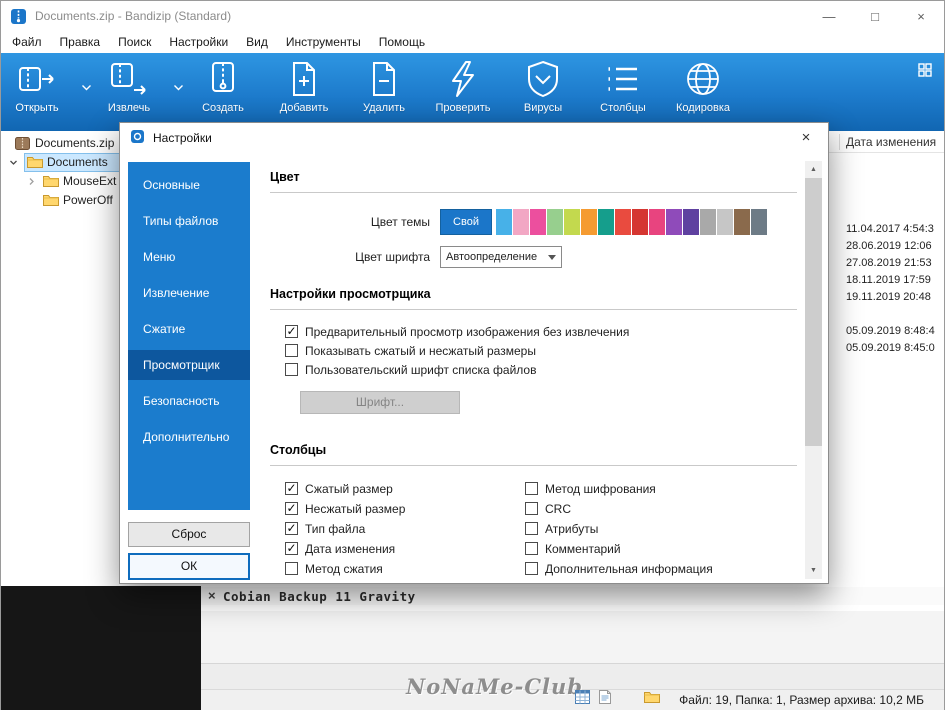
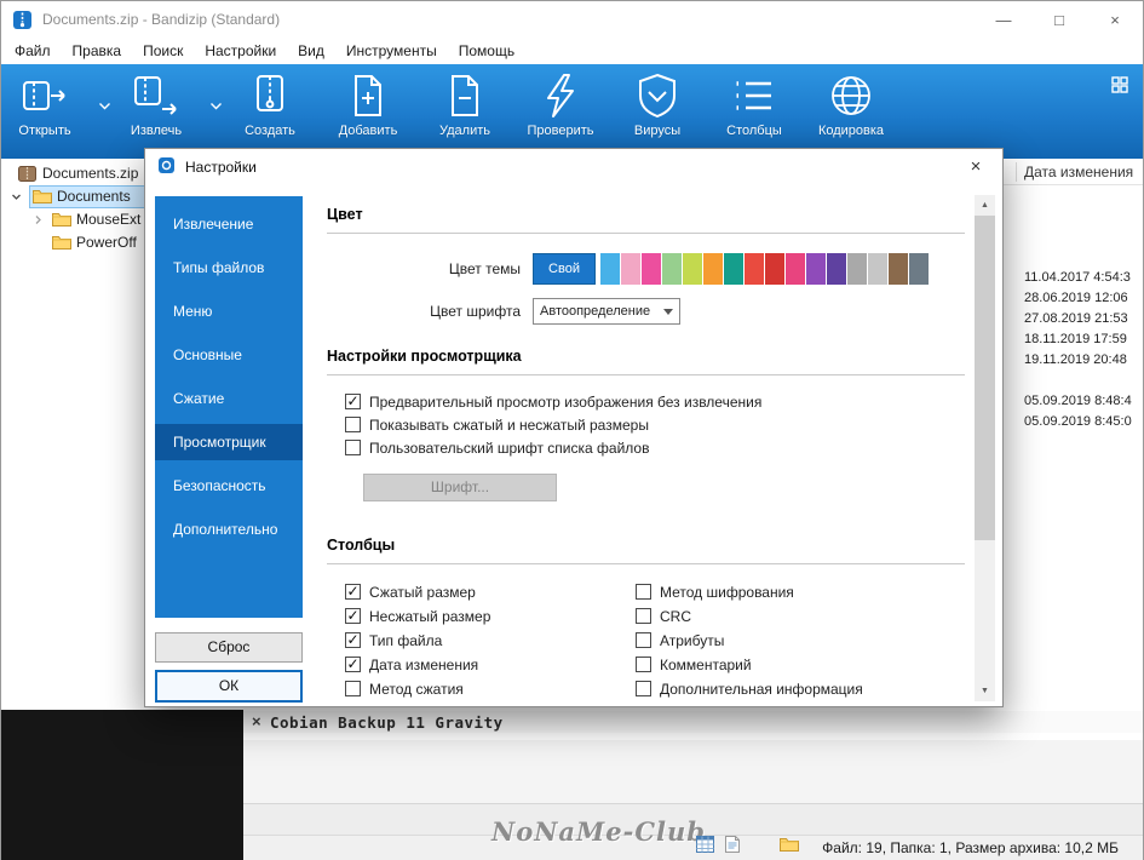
  Documents.zip - Bandizip (Standard)
  —
  □
  ×
  Файл
  Правка
  Поиск
  Настройки
  Вид
  Инструменты
  Помощь
  Открыть
  Извлечь
  Создать
  Добавить
  Удалить
  Проверить
  Вирусы
  Столбцы
  Кодировка
  Documents.zip
  Documents
  MouseExt
  PowerOff
  Дата изменения
  11.04.2017 4:54:3
  28.06.2019 12:06
  27.08.2019 21:53
  18.11.2019 17:59
  19.11.2019 20:48
  05.09.2019 8:48:4
  05.09.2019 8:45:0
  ×
  Cobian Backup 11 Gravity
  Файл: 19, Папка: 1, Размер архива: 10,2 МБ
  NoNaMe-Club
  Настройки
  ×
- Основные
+ Извлечение
  Типы файлов
  Меню
- Извлечение
+ Основные
  Сжатие
  Просмотрщик
  Безопасность
  Дополнительно
  Сброс
  ОК
  Цвет
  Цвет темы
  Свой
  Цвет шрифта
  Автоопределение
  Настройки просмотрщика
  ✓
  Предварительный просмотр изображения без извлечения
  Показывать сжатый и несжатый размеры
  Пользовательский шрифт списка файлов
  Шрифт...
  Столбцы
  ✓
  Сжатый размер
  ✓
  Несжатый размер
  ✓
  Тип файла
  ✓
  Дата изменения
  Метод сжатия
  Метод шифрования
  CRC
  Атрибуты
  Комментарий
  Дополнительная информация
